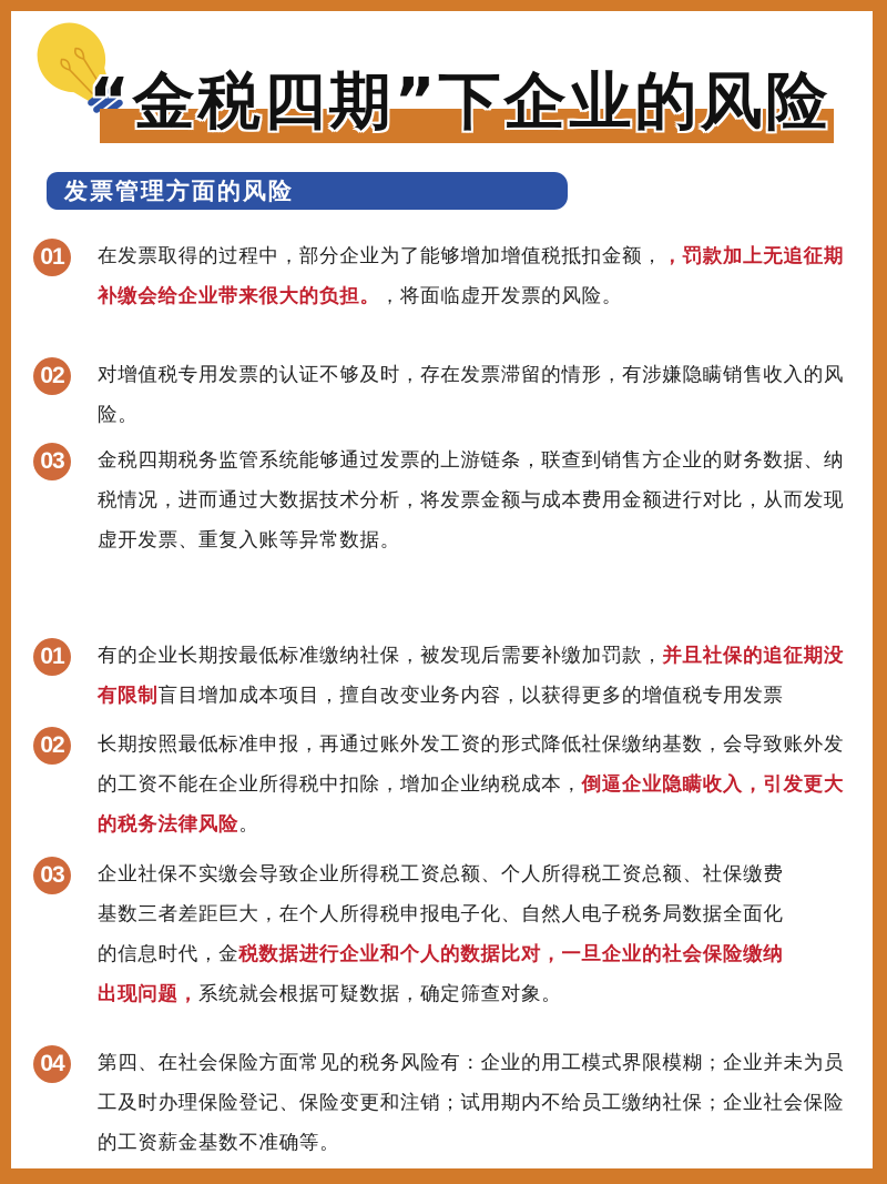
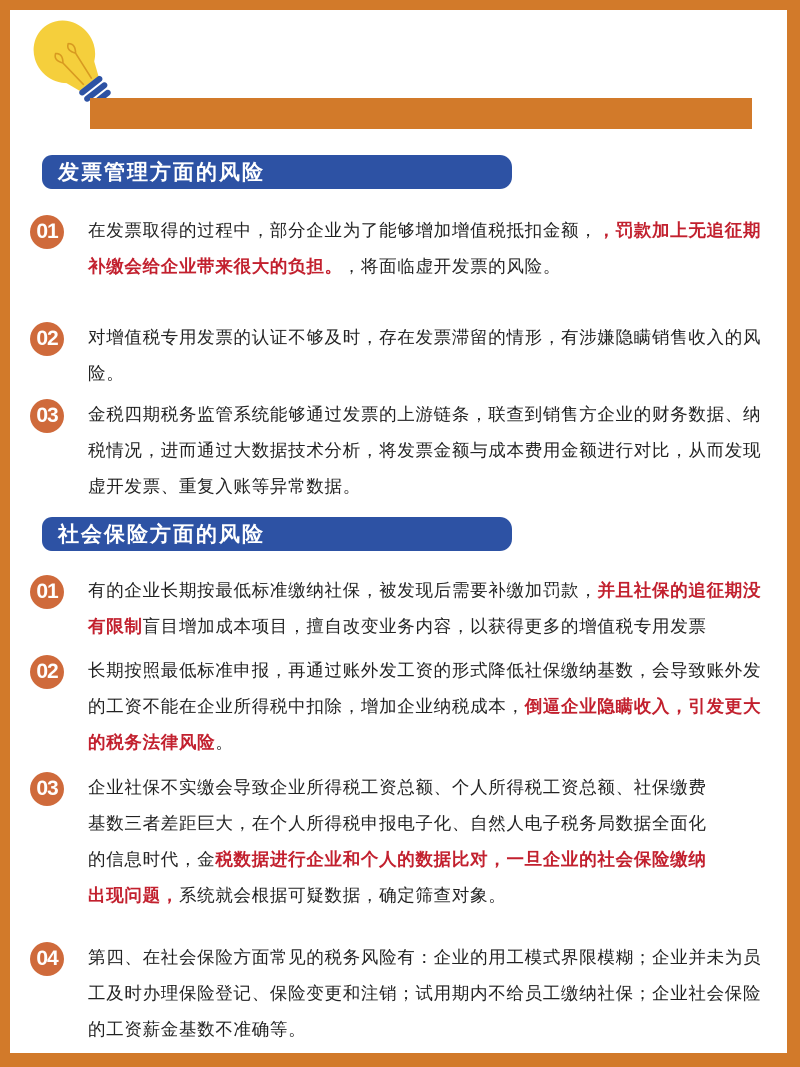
- “金税四期”下企业的风险
  发票管理方面的风险
  01
  在发票取得的过程中，部分企业为了能够增加增值税抵扣金额，，罚款加上无追征期补缴会给企业带来很大的负担。，将面临虚开发票的风险。
  02
  对增值税专用发票的认证不够及时，存在发票滞留的情形，有涉嫌隐瞒销售收入的风险。
  03
  金税四期税务监管系统能够通过发票的上游链条，联查到销售方企业的财务数据、纳税情况，进而通过大数据技术分析，将发票金额与成本费用金额进行对比，从而发现虚开发票、重复入账等异常数据。
+ 社会保险方面的风险
  01
  有的企业长期按最低标准缴纳社保，被发现后需要补缴加罚款，并且社保的追征期没有限制盲目增加成本项目，擅自改变业务内容，以获得更多的增值税专用发票
  02
  长期按照最低标准申报，再通过账外发工资的形式降低社保缴纳基数，会导致账外发的工资不能在企业所得税中扣除，增加企业纳税成本，倒逼企业隐瞒收入，引发更大的税务法律风险。
  03
  企业社保不实缴会导致企业所得税工资总额、个人所得税工资总额、社保缴费基数三者差距巨大，在个人所得税申报电子化、自然人电子税务局数据全面化的信息时代，金税数据进行企业和个人的数据比对，一旦企业的社会保险缴纳出现问题，系统就会根据可疑数据，确定筛查对象。
  04
  第四、在社会保险方面常见的税务风险有：企业的用工模式界限模糊；企业并未为员工及时办理保险登记、保险变更和注销；试用期内不给员工缴纳社保；企业社会保险的工资薪金基数不准确等。
